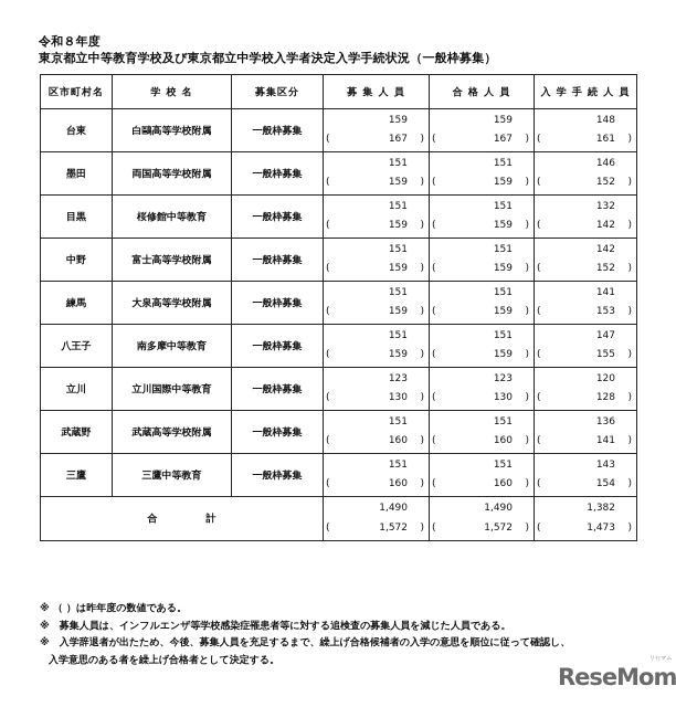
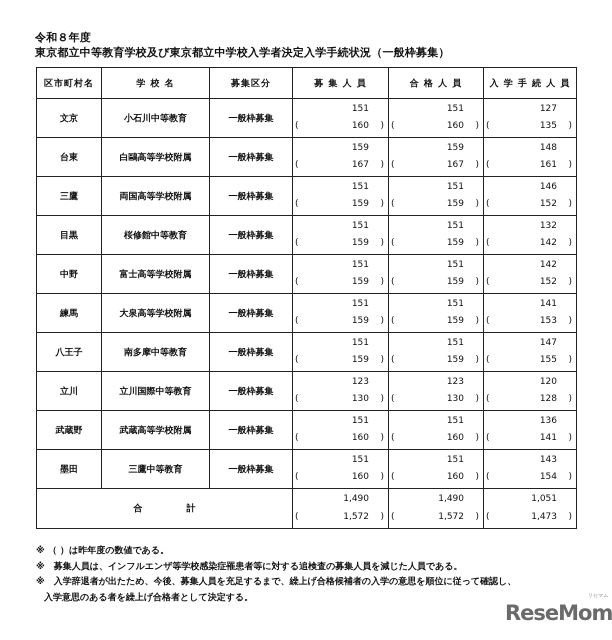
  令和８年度
  東京都立中等教育学校及び東京都立中学校入学者決定入学手続状況（一般枠募集）
  区市町村名	学 校 名	募集区分	募 集 人 員	合 格 人 員	入 学 手 続 人 員
+ 文京	小石川中等教育	一般枠募集	151( 160 )	151( 160 )	127( 135 )
  台東	白鷗高等学校附属	一般枠募集	159( 167 )	159( 167 )	148( 161 )
- 墨田	両国高等学校附属	一般枠募集	151( 159 )	151( 159 )	146( 152 )
+ 三鷹	両国高等学校附属	一般枠募集	151( 159 )	151( 159 )	146( 152 )
  目黒	桜修館中等教育	一般枠募集	151( 159 )	151( 159 )	132( 142 )
  中野	富士高等学校附属	一般枠募集	151( 159 )	151( 159 )	142( 152 )
  練馬	大泉高等学校附属	一般枠募集	151( 159 )	151( 159 )	141( 153 )
  八王子	南多摩中等教育	一般枠募集	151( 159 )	151( 159 )	147( 155 )
  立川	立川国際中等教育	一般枠募集	123( 130 )	123( 130 )	120( 128 )
  武蔵野	武蔵高等学校附属	一般枠募集	151( 160 )	151( 160 )	136( 141 )
- 三鷹	三鷹中等教育	一般枠募集	151( 160 )	151( 160 )	143( 154 )
+ 墨田	三鷹中等教育	一般枠募集	151( 160 )	151( 160 )	143( 154 )
- 合 計	1,490( 1,572 )	1,490( 1,572 )	1,382( 1,473 )
+ 合 計	1,490( 1,572 )	1,490( 1,572 )	1,051( 1,473 )
  ※ （ ）は昨年度の数値である。
  ※ 募集人員は、インフルエンザ等学校感染症罹患者等に対する追検査の募集人員を減じた人員である。
  ※ 入学辞退者が出たため、今後、募集人員を充足するまで、繰上げ合格候補者の入学の意思を順位に従って確認し、
  入学意思のある者を繰上げ合格者として決定する。
  ReseMom
